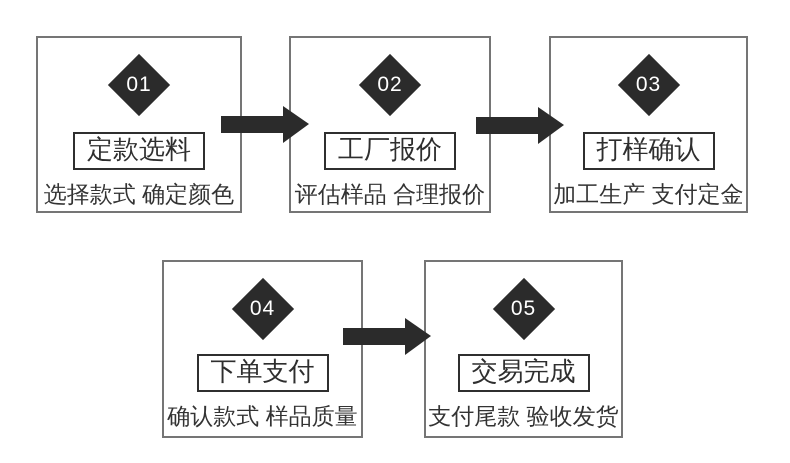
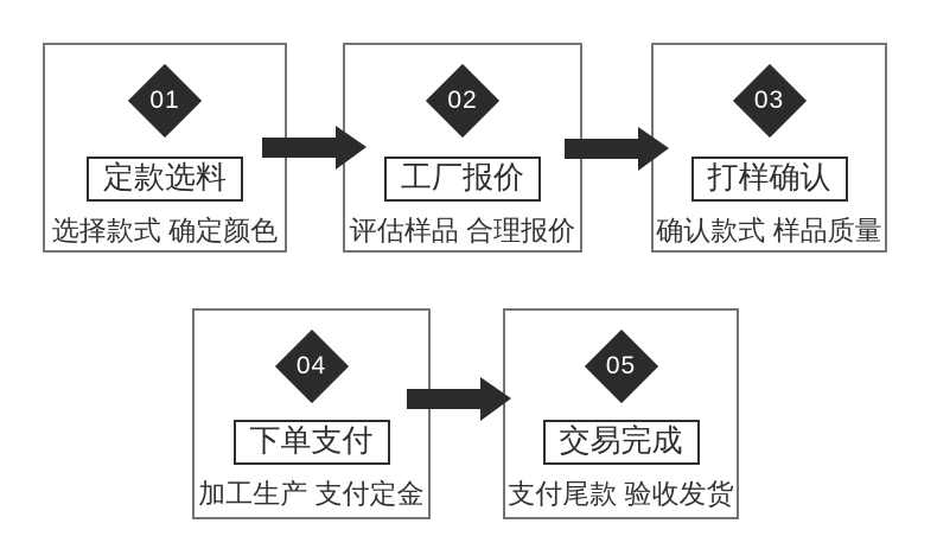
  01
  定款选料
  选择款式 确定颜色
  02
  工厂报价
  评估样品 合理报价
  03
  打样确认
- 加工生产 支付定金
+ 确认款式 样品质量
  04
  下单支付
- 确认款式 样品质量
+ 加工生产 支付定金
  05
  交易完成
  支付尾款 验收发货
